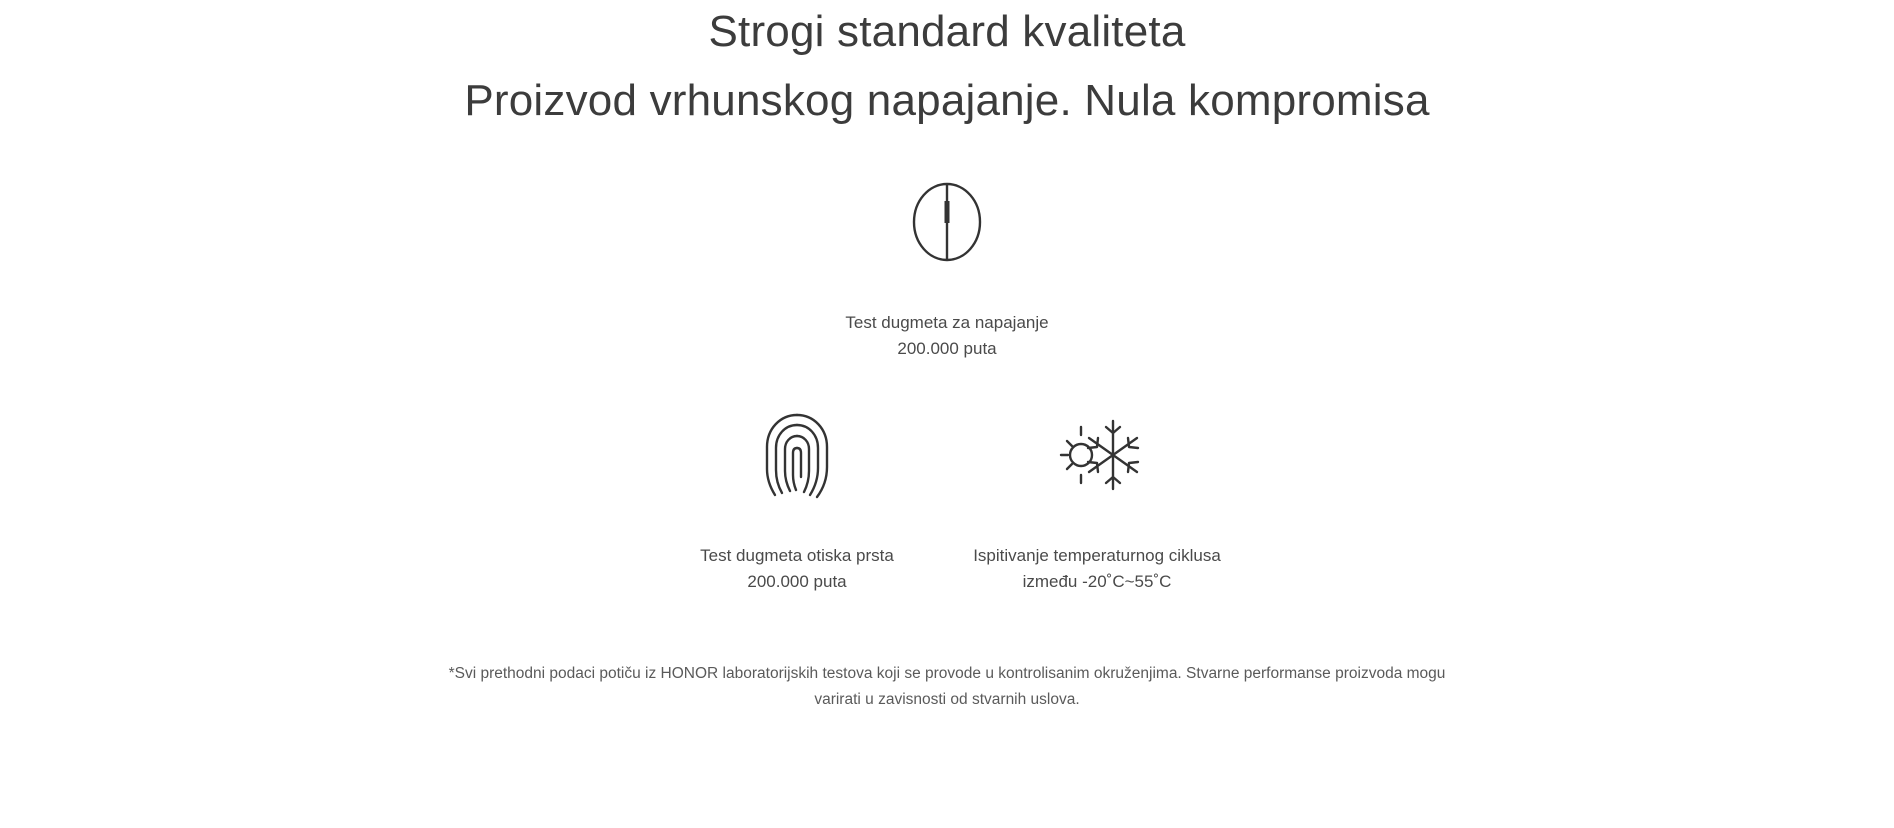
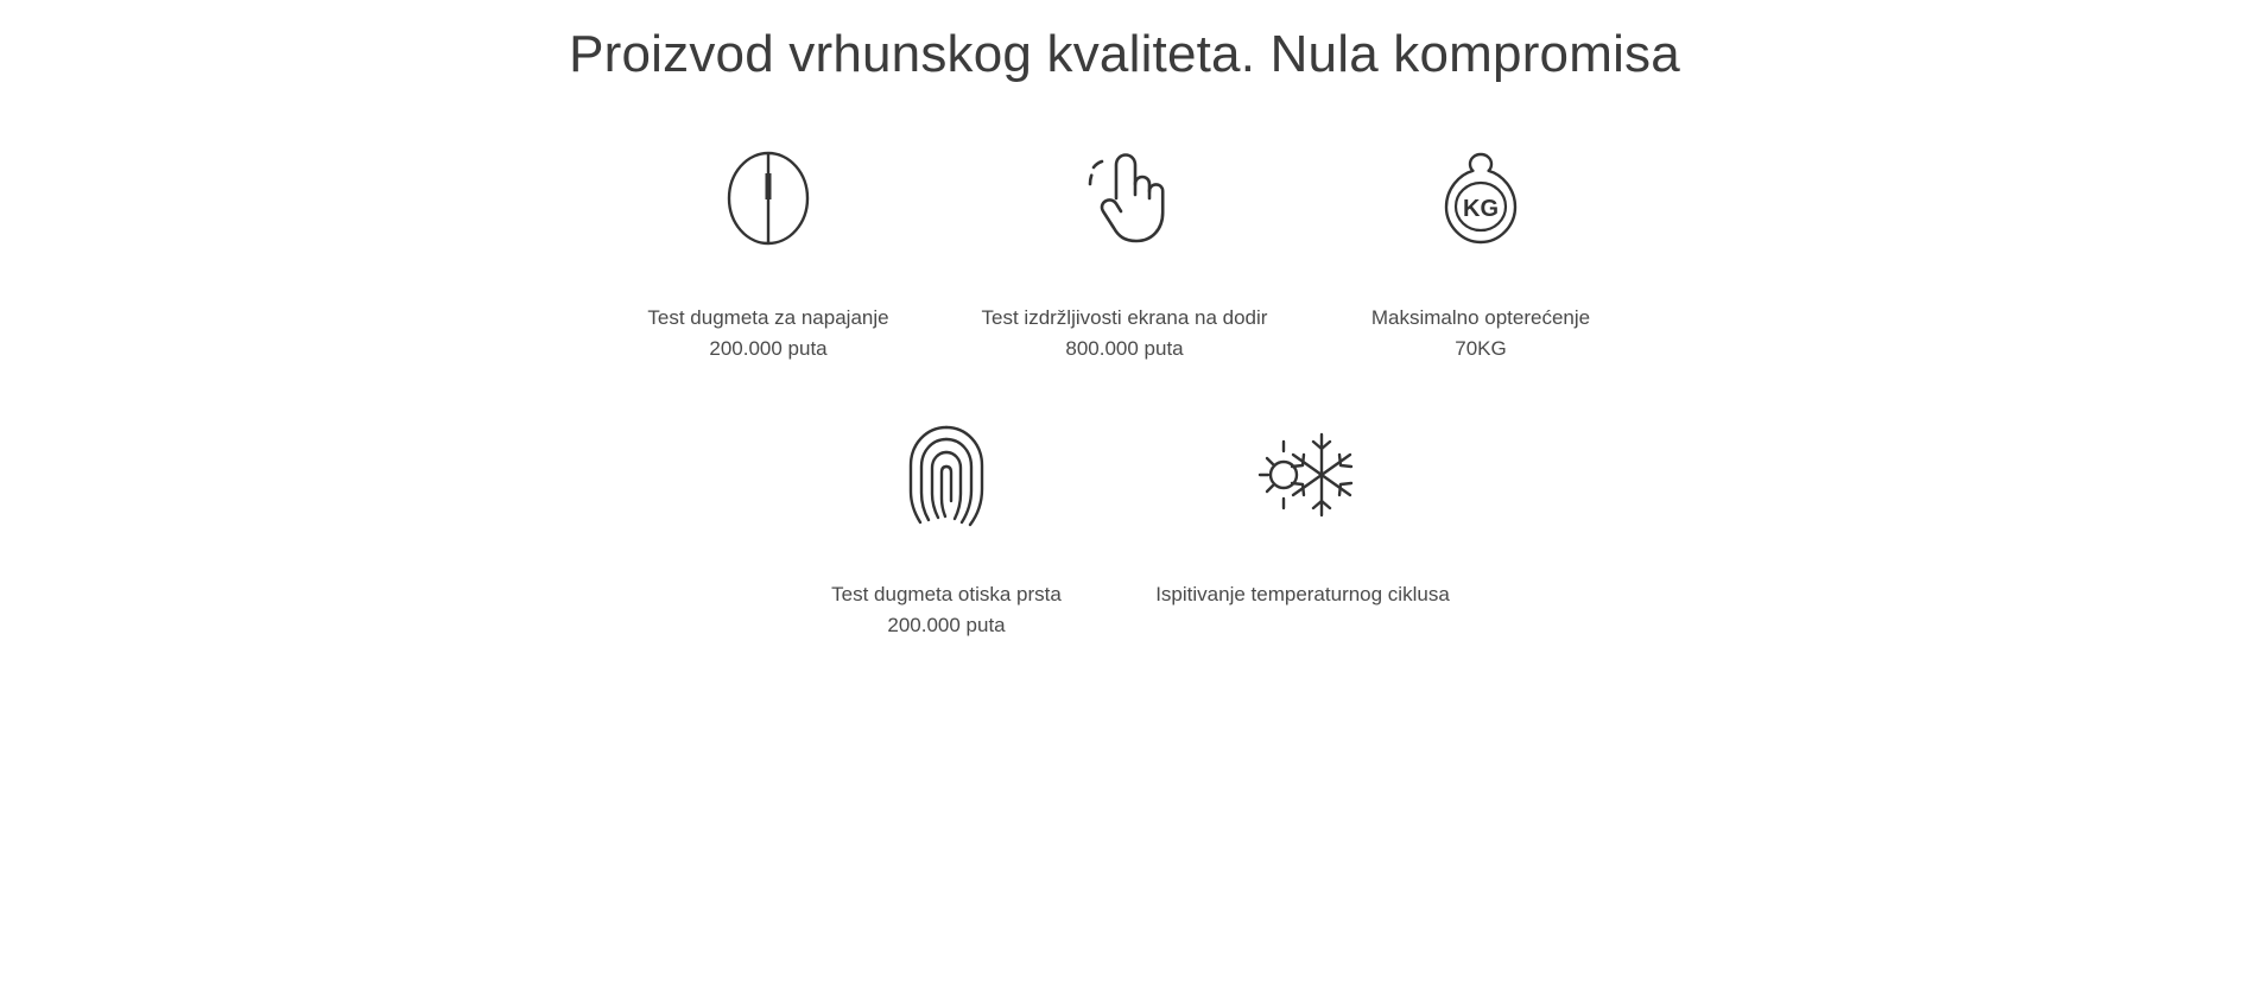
- Strogi standard kvaliteta
- Proizvod vrhunskog napajanje. Nula kompromisa
+ Proizvod vrhunskog kvaliteta. Nula kompromisa
  Test dugmeta za napajanje
  200.000 puta
+ Test izdržljivosti ekrana na dodir
+ 800.000 puta
+ KG
+ Maksimalno opterećenje
+ 70KG
  Test dugmeta otiska prsta
  200.000 puta
  Ispitivanje temperaturnog ciklusa
- između -20˚C~55˚C
- *Svi prethodni podaci potiču iz HONOR laboratorijskih testova koji se provode u kontrolisanim okruženjima. Stvarne performanse proizvoda mogu varirati u zavisnosti od stvarnih uslova.
